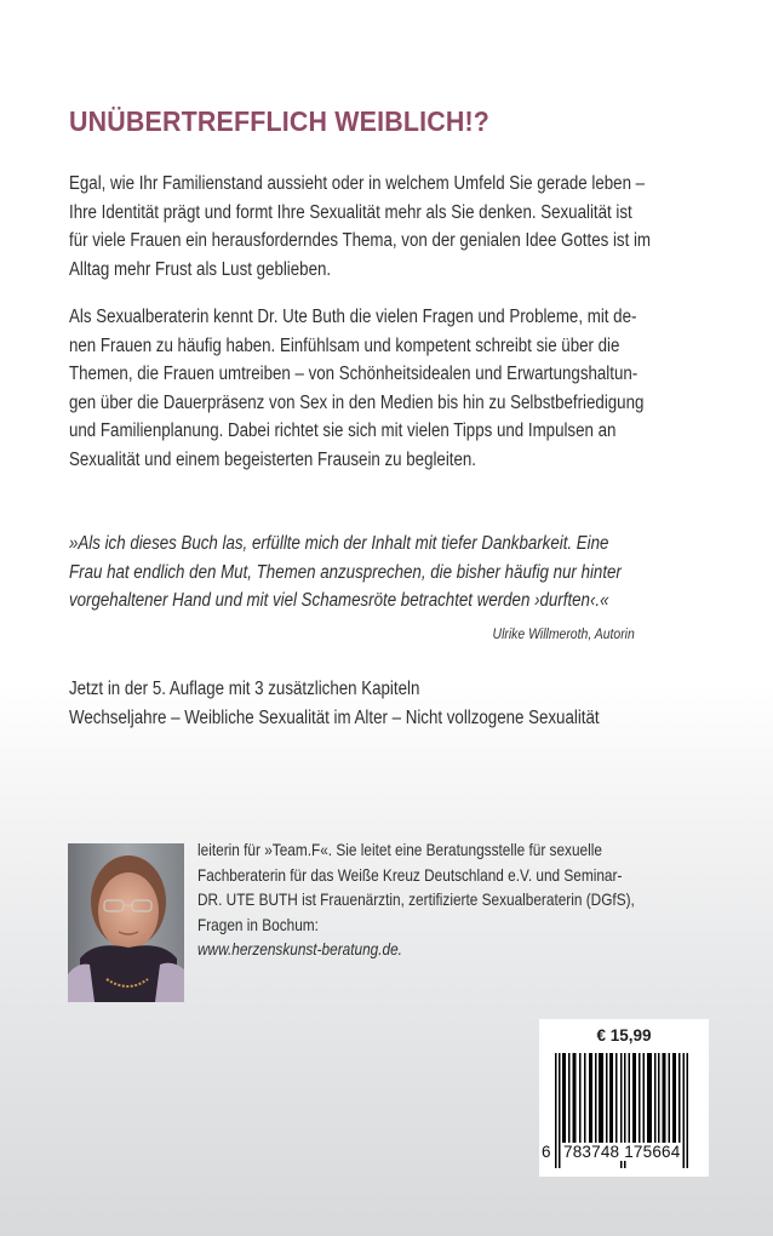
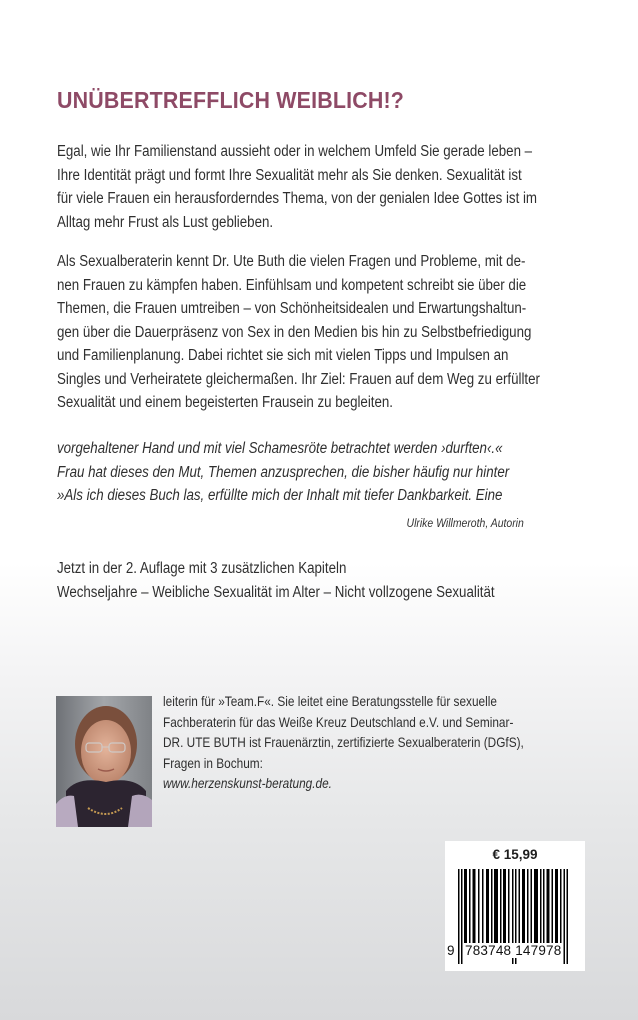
  UNÜBERTREFFLICH WEIBLICH!?
  Egal, wie Ihr Familienstand aussieht oder in welchem Umfeld Sie gerade leben –
  Ihre Identität prägt und formt Ihre Sexualität mehr als Sie denken. Sexualität ist
  für viele Frauen ein herausforderndes Thema, von der genialen Idee Gottes ist im
  Alltag mehr Frust als Lust geblieben.
  Als Sexualberaterin kennt Dr. Ute Buth die vielen Fragen und Probleme, mit de-
- nen Frauen zu häufig haben. Einfühlsam und kompetent schreibt sie über die
+ nen Frauen zu kämpfen haben. Einfühlsam und kompetent schreibt sie über die
  Themen, die Frauen umtreiben – von Schönheitsidealen und Erwartungshaltun-
  gen über die Dauerpräsenz von Sex in den Medien bis hin zu Selbstbefriedigung
  und Familienplanung. Dabei richtet sie sich mit vielen Tipps und Impulsen an
+ Singles und Verheiratete gleichermaßen. Ihr Ziel: Frauen auf dem Weg zu erfüllter
  Sexualität und einem begeisterten Frausein zu begleiten.
- »Als ich dieses Buch las, erfüllte mich der Inhalt mit tiefer Dankbarkeit. Eine
+ vorgehaltener Hand und mit viel Schamesröte betrachtet werden ›durften‹.«
- Frau hat endlich den Mut, Themen anzusprechen, die bisher häufig nur hinter
+ Frau hat dieses den Mut, Themen anzusprechen, die bisher häufig nur hinter
- vorgehaltener Hand und mit viel Schamesröte betrachtet werden ›durften‹.«
+ »Als ich dieses Buch las, erfüllte mich der Inhalt mit tiefer Dankbarkeit. Eine
  Ulrike Willmeroth, Autorin
- Jetzt in der 5. Auflage mit 3 zusätzlichen Kapiteln
+ Jetzt in der 2. Auflage mit 3 zusätzlichen Kapiteln
  Wechseljahre – Weibliche Sexualität im Alter – Nicht vollzogene Sexualität
  leiterin für »Team.F«. Sie leitet eine Beratungsstelle für sexuelle
  Fachberaterin für das Weiße Kreuz Deutschland e.V. und Seminar-
  DR. UTE BUTH ist Frauenärztin, zertifizierte Sexualberaterin (DGfS),
  Fragen in Bochum:
  www.herzenskunst-beratung.de.
  € 15,99
- 6
+ 9
- 783748 175664
+ 783748 147978
